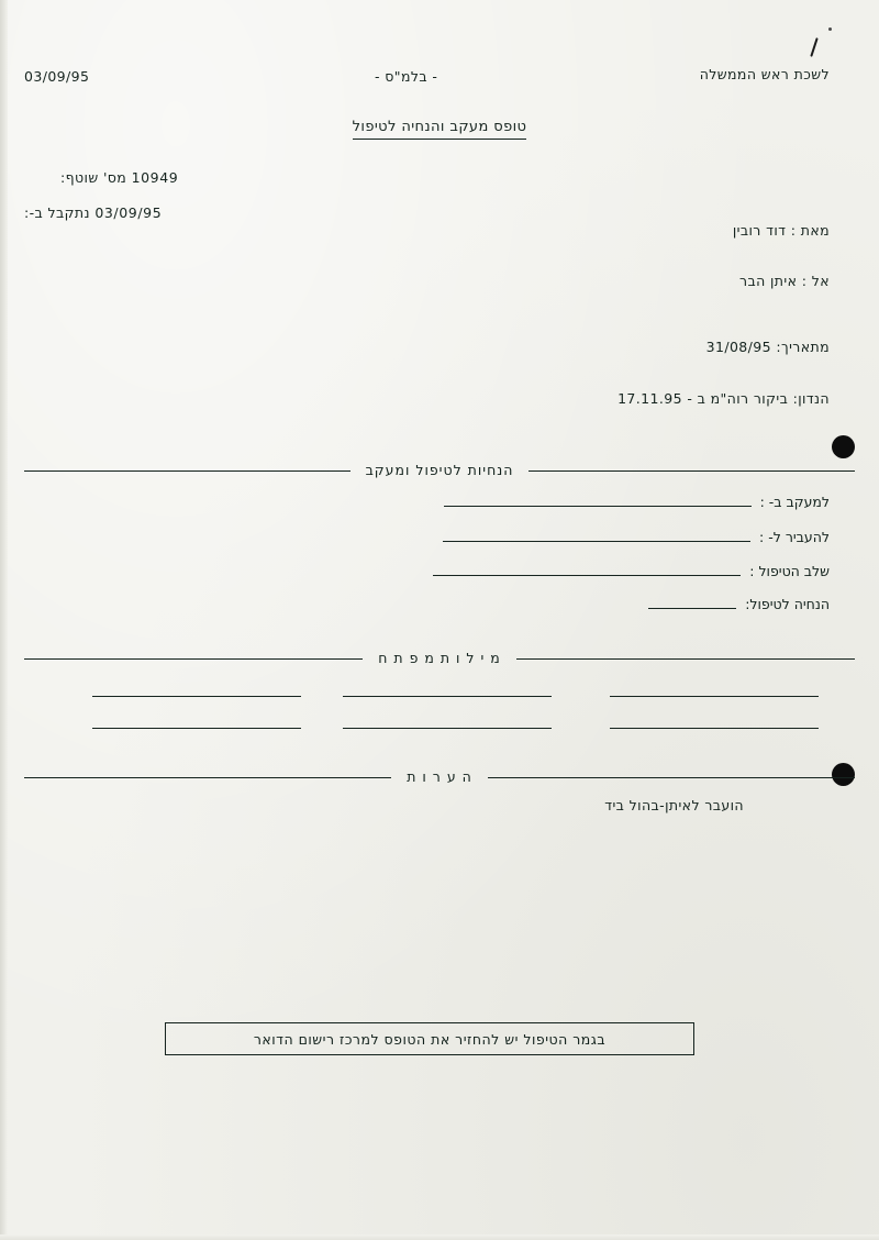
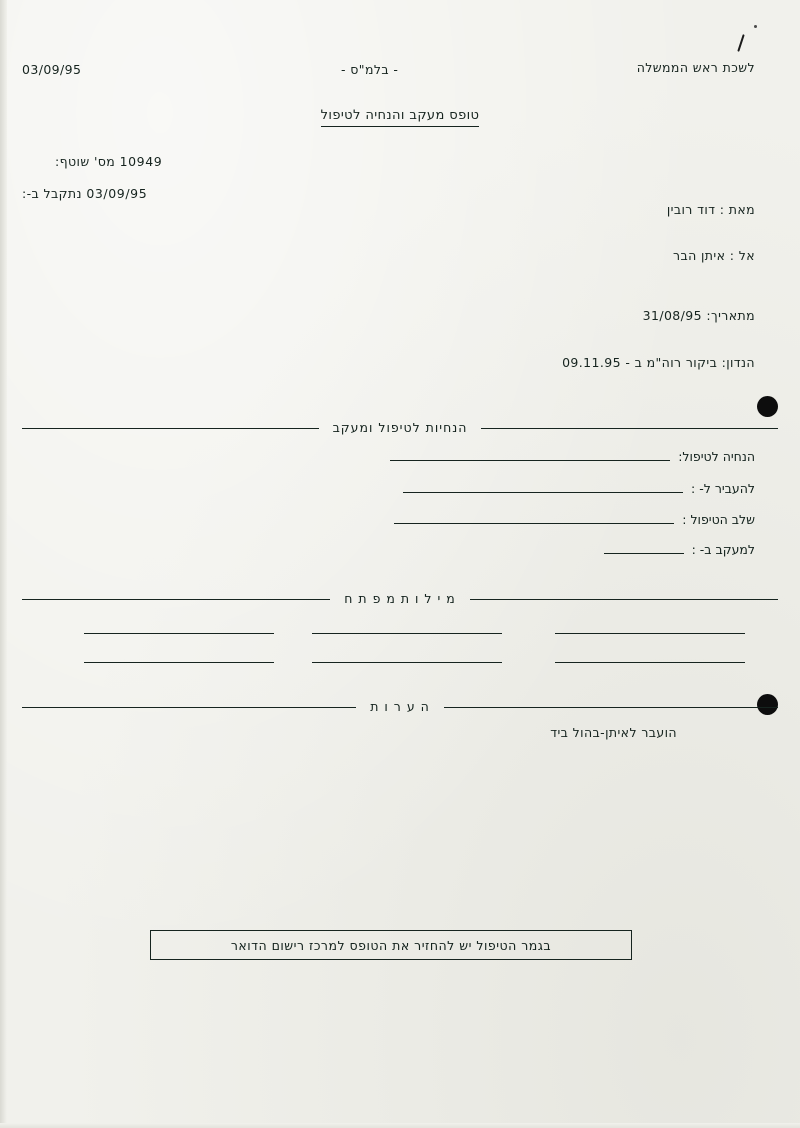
  03/09/95
  - בלמ"ס -
  לשכת ראש הממשלה
  טופס מעקב והנחיה לטיפול
  10949 מס' שוטף:
  03/09/95 נתקבל ב-:
  מאת : דוד רובין
  אל : איתן הבר
  מתאריך: 31/08/95
- הנדון: ביקור רוה"מ ב - 17.11.95
+ הנדון: ביקור רוה"מ ב - 09.11.95
  הנחיות לטיפול ומעקב
- למעקב ב- :
+ הנחיה לטיפול:
  להעביר ל- :
  שלב הטיפול :
- הנחיה לטיפול:
+ למעקב ב- :
  מ י ל ו ת מ פ ת ח
  ה ע ר ו ת
  הועבר לאיתן-בהול ביד
  בגמר הטיפול יש להחזיר את הטופס למרכז רישום הדואר
